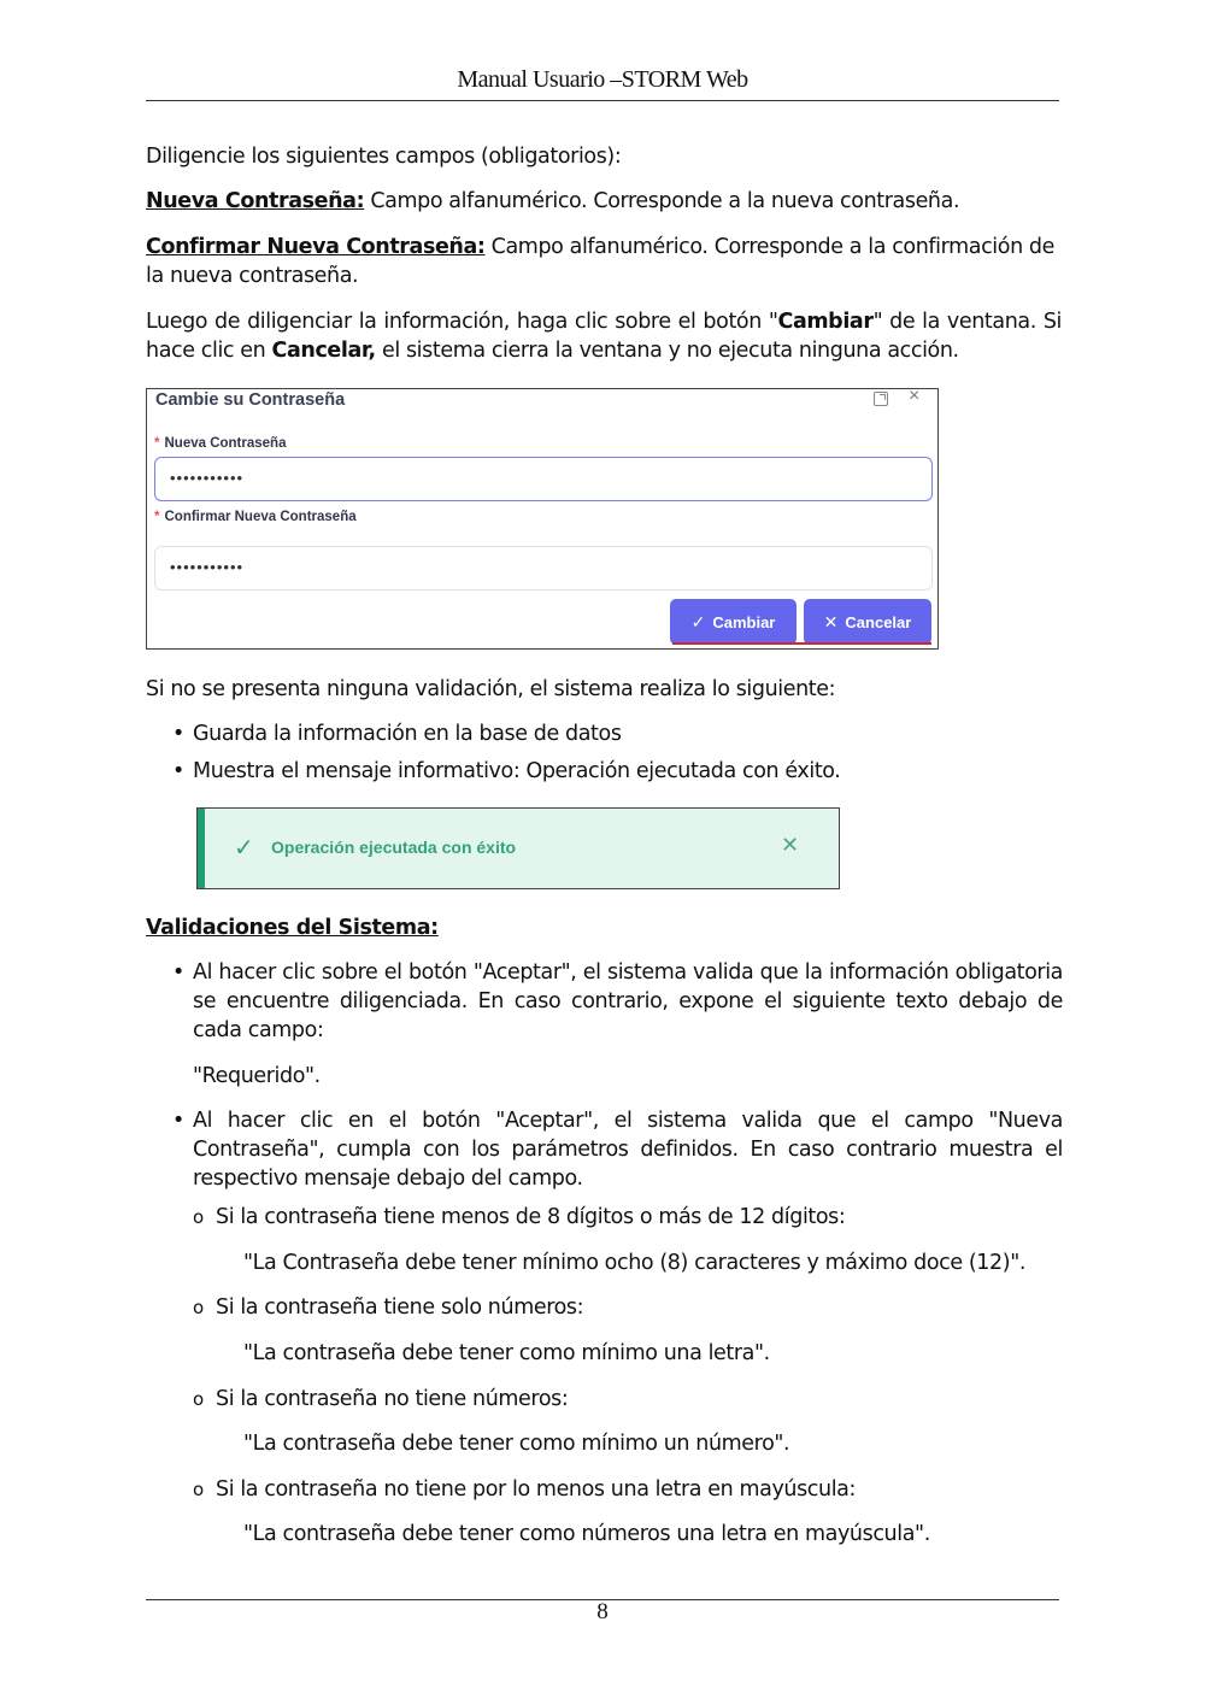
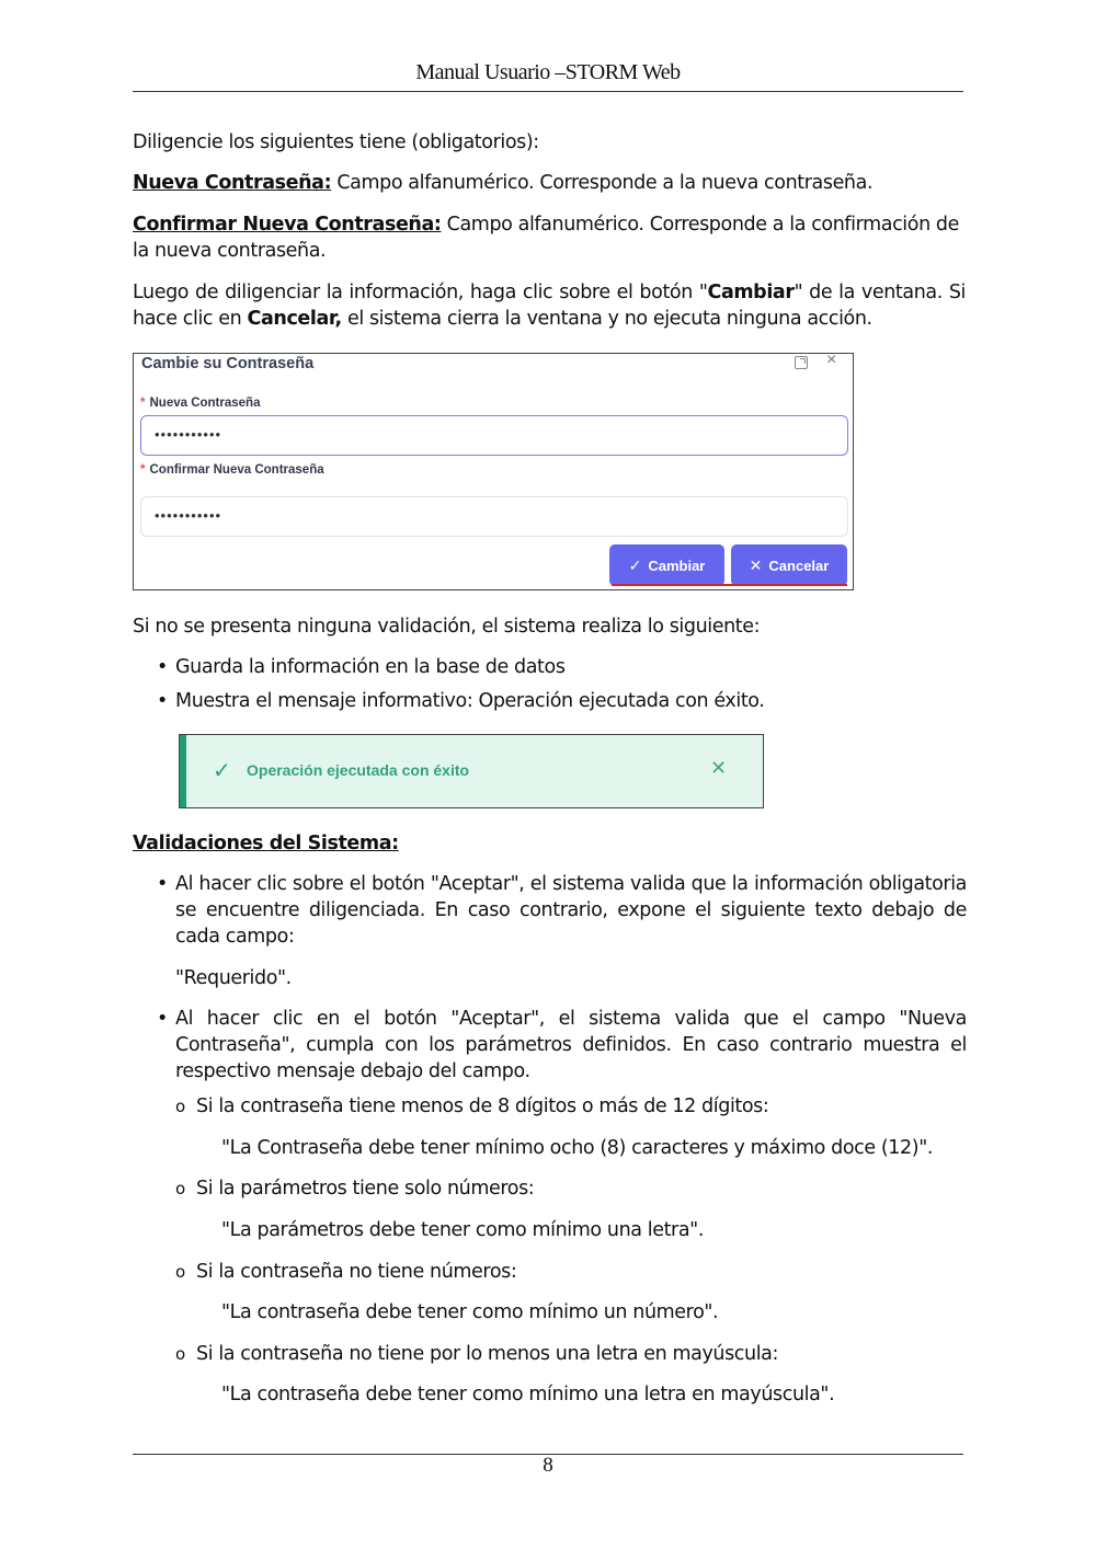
  Manual Usuario –STORM Web
- Diligencie los siguientes campos (obligatorios):
+ Diligencie los siguientes tiene (obligatorios):
  Nueva Contraseña: Campo alfanumérico. Corresponde a la nueva contraseña.
  Confirmar Nueva Contraseña: Campo alfanumérico. Corresponde a la confirmación de la nueva contraseña.
  Luego de diligenciar la información, haga clic sobre el botón "Cambiar" de la ventana. Si hace clic en Cancelar, el sistema cierra la ventana y no ejecuta ninguna acción.
  Cambie su Contraseña
  ×
  * Nueva Contraseña
  •••••••••••
  * Confirmar Nueva Contraseña
  •••••••••••
  ✓
  Cambiar
  ✕
  Cancelar
  Si no se presenta ninguna validación, el sistema realiza lo siguiente:
  •
  Guarda la información en la base de datos
  •
  Muestra el mensaje informativo: Operación ejecutada con éxito.
  ✓
  Operación ejecutada con éxito
  ✕
  Validaciones del Sistema:
  •
  Al hacer clic sobre el botón "Aceptar", el sistema valida que la información obligatoria se encuentre diligenciada. En caso contrario, expone el siguiente texto debajo de cada campo:
  "Requerido".
  •
  Al hacer clic en el botón "Aceptar", el sistema valida que el campo "Nueva Contraseña", cumpla con los parámetros definidos. En caso contrario muestra el respectivo mensaje debajo del campo.
  o
  Si la contraseña tiene menos de 8 dígitos o más de 12 dígitos:
  "La Contraseña debe tener mínimo ocho (8) caracteres y máximo doce (12)".
  o
- Si la contraseña tiene solo números:
+ Si la parámetros tiene solo números:
- "La contraseña debe tener como mínimo una letra".
+ "La parámetros debe tener como mínimo una letra".
  o
  Si la contraseña no tiene números:
  "La contraseña debe tener como mínimo un número".
  o
  Si la contraseña no tiene por lo menos una letra en mayúscula:
- "La contraseña debe tener como números una letra en mayúscula".
+ "La contraseña debe tener como mínimo una letra en mayúscula".
  8
